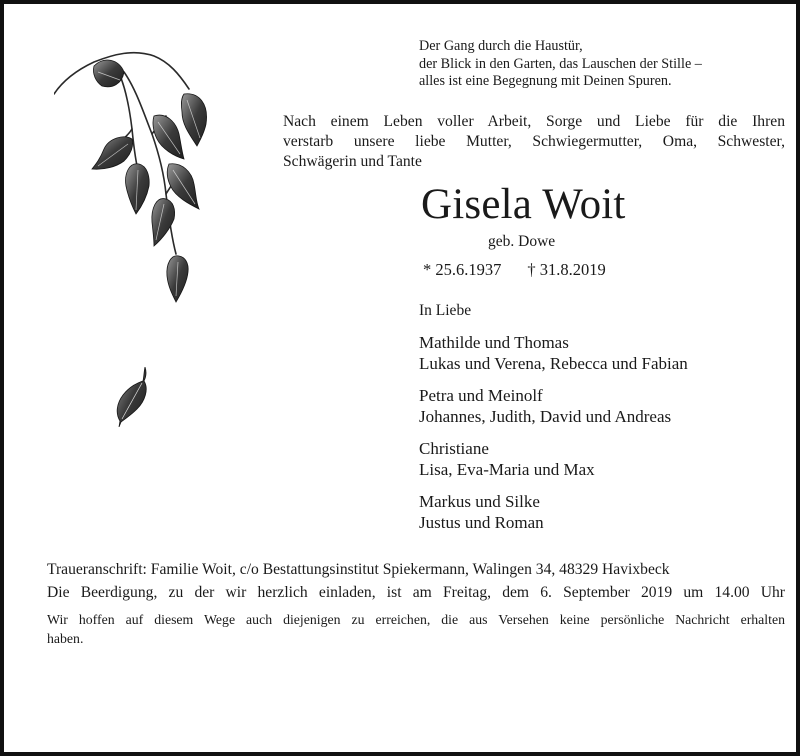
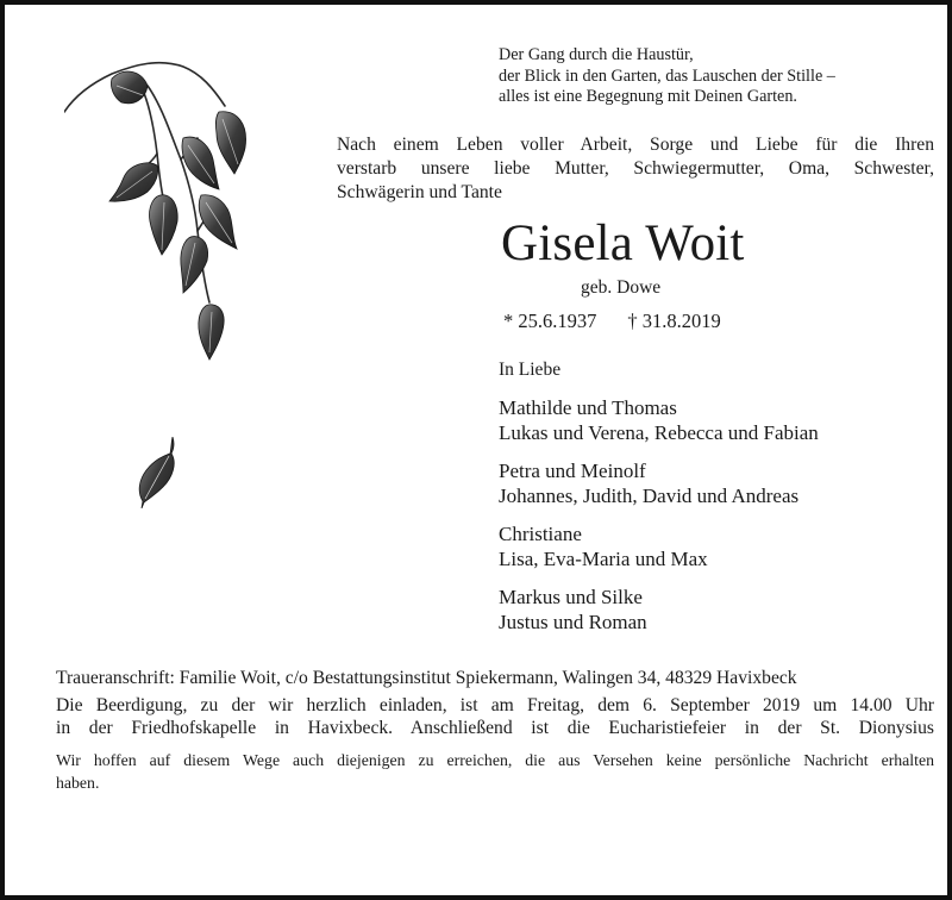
  Der Gang durch die Haustür,
  der Blick in den Garten, das Lauschen der Stille –
- alles ist eine Begegnung mit Deinen Spuren.
+ alles ist eine Begegnung mit Deinen Garten.
  Nach einem Leben voller Arbeit, Sorge und Liebe für die Ihren
  verstarb unsere liebe Mutter, Schwiegermutter, Oma, Schwester,
  Schwägerin und Tante
  Gisela Woit
  geb. Dowe
  * 25.6.1937 † 31.8.2019
  In Liebe
  Mathilde und Thomas
  Lukas und Verena, Rebecca und Fabian
  Petra und Meinolf
  Johannes, Judith, David und Andreas
  Christiane
  Lisa, Eva-Maria und Max
  Markus und Silke
  Justus und Roman
  Traueranschrift: Familie Woit, c/o Bestattungsinstitut Spiekermann, Walingen 34, 48329 Havixbeck
  Die Beerdigung, zu der wir herzlich einladen, ist am Freitag, dem 6. September 2019 um 14.00 Uhr
+ in der Friedhofskapelle in Havixbeck. Anschließend ist die Eucharistiefeier in der St. Dionysius
  Wir hoffen auf diesem Wege auch diejenigen zu erreichen, die aus Versehen keine persönliche Nachricht erhalten
  haben.
